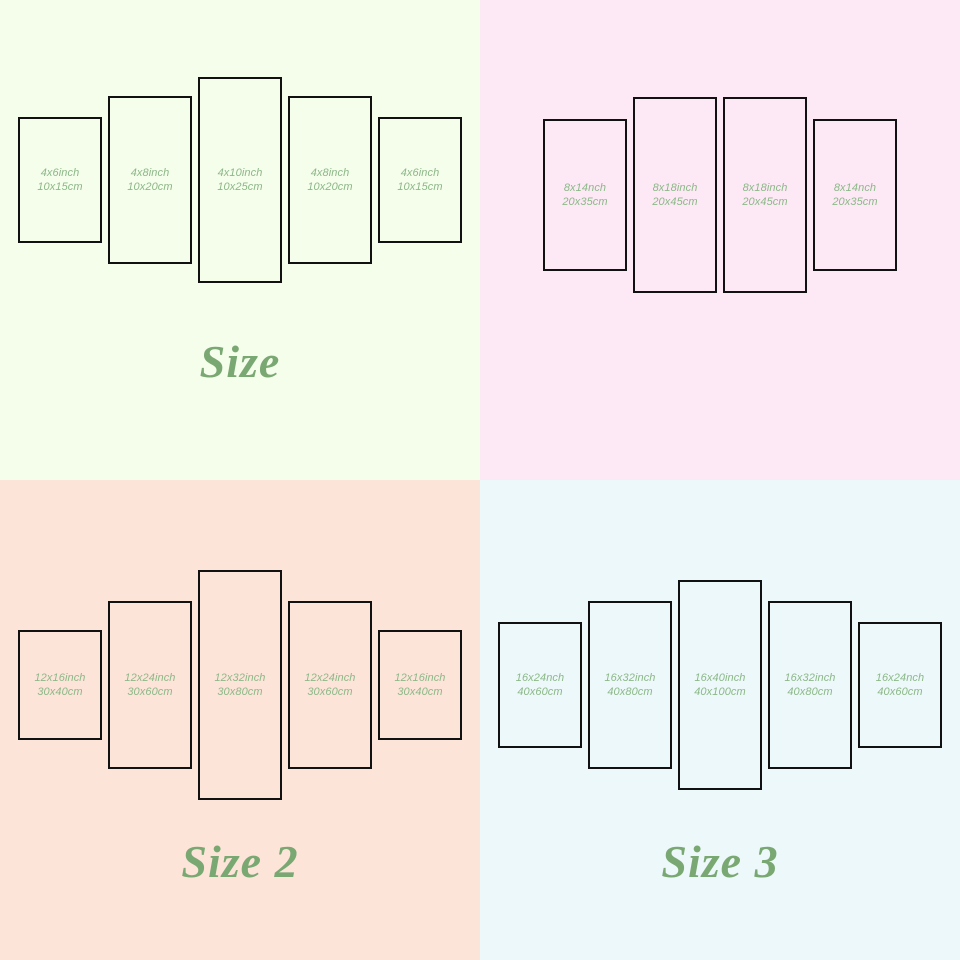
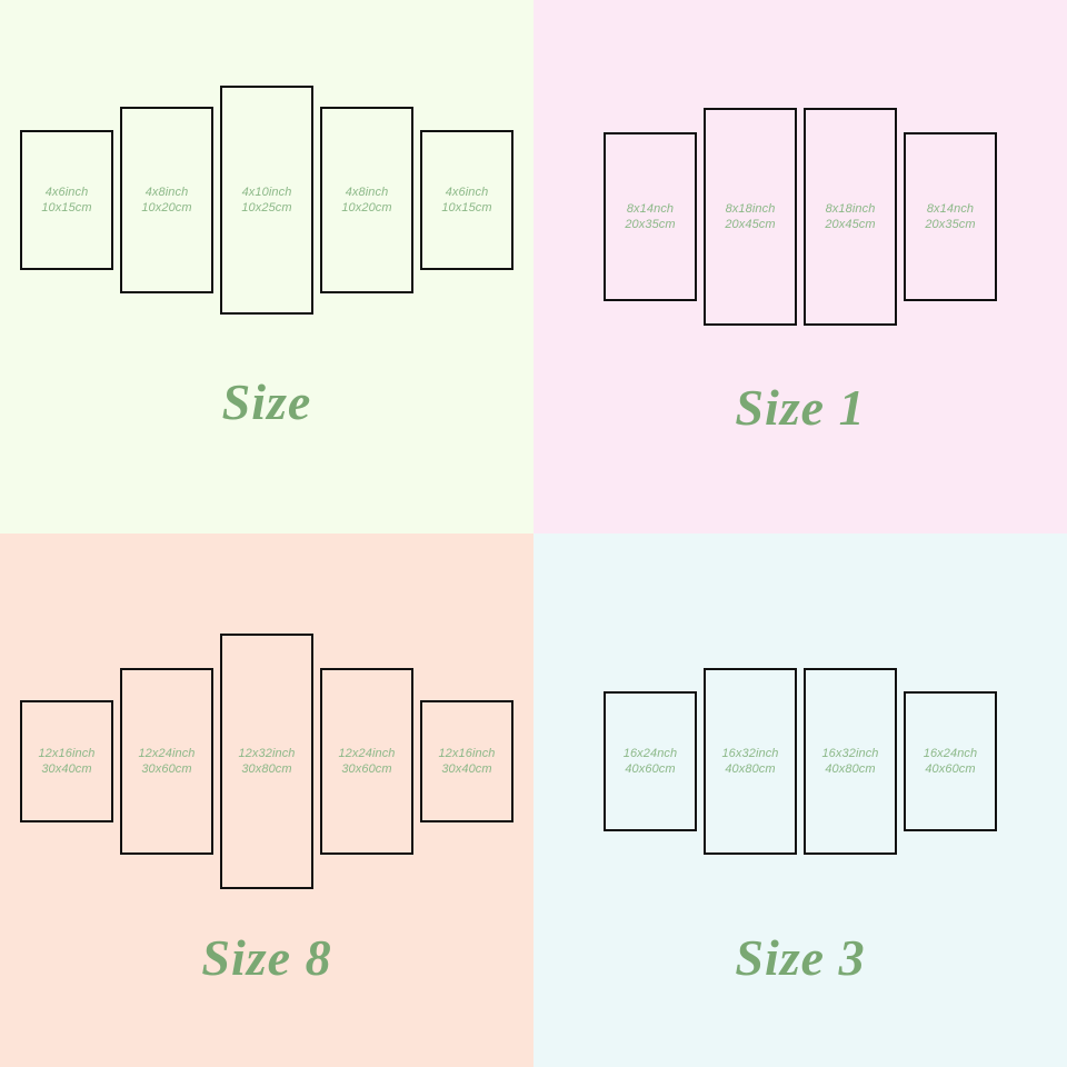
  4x6inch
  10x15cm
  4x8inch
  10x20cm
  4x10inch
  10x25cm
  4x8inch
  10x20cm
  4x6inch
  10x15cm
  Size
  8x14nch
  20x35cm
  8x18inch
  20x45cm
  8x18inch
  20x45cm
  8x14nch
  20x35cm
+ Size 1
  12x16inch
  30x40cm
  12x24inch
  30x60cm
  12x32inch
  30x80cm
  12x24inch
  30x60cm
  12x16inch
  30x40cm
- Size 2
+ Size 8
  16x24nch
  40x60cm
  16x32inch
  40x80cm
- 16x40inch
- 40x100cm
  16x32inch
  40x80cm
  16x24nch
  40x60cm
  Size 3
